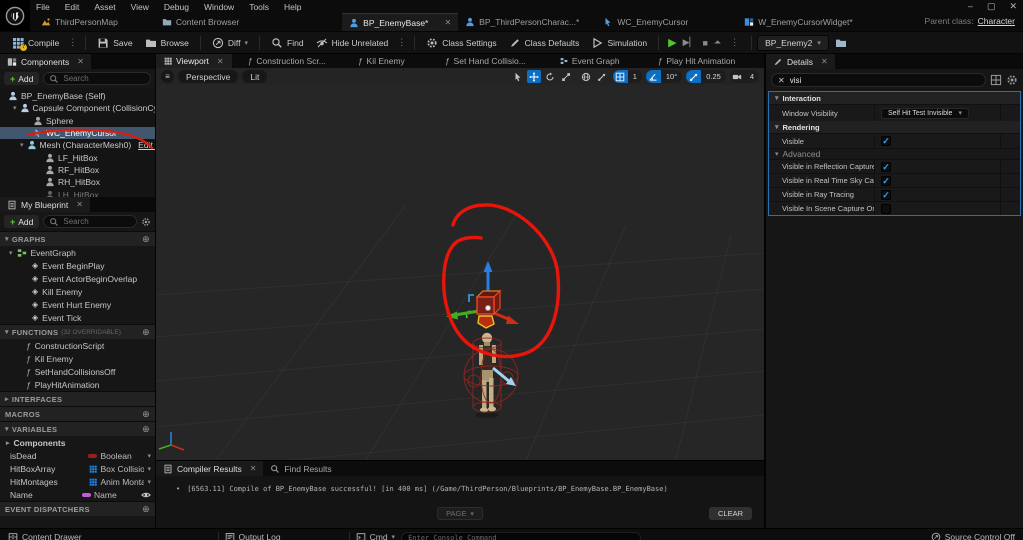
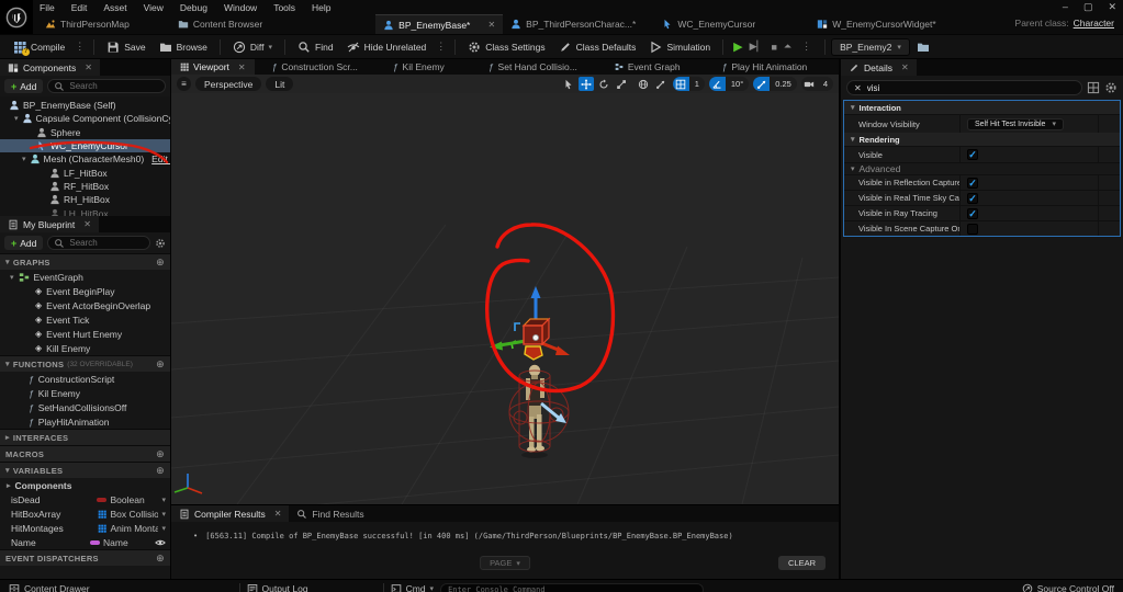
  File
  Edit
  Asset
  View
  Debug
  Window
  Tools
  Help
  –
  ▢
  ✕
  ThirdPersonMap
  Content Browser
  BP_EnemyBase*
  ✕
  BP_ThirdPersonCharac...*
  WC_EnemyCursor
  W_EnemyCursorWidget*
  Parent class:
  Character
  Compile
  ⋮
  Save
  Browse
  Diff
  Find
  Hide Unrelated
  ⋮
  Class Settings
  Class Defaults
  Simulation
  ▶
  ▶▏
  ■
  ⏶
  ⋮
  BP_Enemy2
  Components
  ✕
  +
  Add
  Search
  BP_EnemyBase (Self)
  Capsule Component (CollisionC
  Sphere
  WC_EnemyCurso
  Mesh (CharacterMesh0)
  LF_HitBox
  RF_HitBox
  RH_HitBox
  LH_HitBox
  My Blueprint
  ✕
  +
  Add
  Search
  GRAPHS
  ⊕
  EventGraph
  ◈
  Event BeginPlay
  ◈
  Event ActorBeginOverlap
  ◈
- Kill Enemy
+ Event Tick
  ◈
  Event Hurt Enemy
  ◈
- Event Tick
+ Kill Enemy
  FUNCTIONS
  ⊕
  ƒ
  ConstructionScript
  ƒ
  Kil Enemy
  ƒ
  SetHandCollisionsOff
  ƒ
  PlayHitAnimation
  INTERFACES
  MACROS
  ⊕
  VARIABLES
  ⊕
  Components
  isDead
  Boolean
  HitBoxArray
  Box Collisio
  HitMontages
  Anim Monta
  Name
  Name
  EVENT DISPATCHERS
  ⊕
  Viewport
  ✕
  ƒ
  Construction Scr...
  ƒ
  Kil Enemy
  ƒ
  Set Hand Collisio...
  Event Graph
  ƒ
  Play Hit Animation
  ≡
  Perspective
  Lit
  1
  10°
  0.25
  4
  Compiler Results
  ✕
  Find Results
  •
  [6563.11] Compile of BP_EnemyBase successful! [in 400 ms] (/Game/ThirdPerson/Blueprints/BP_EnemyBase.BP_EnemyBase)
  PAGE
  CLEAR
  Details
  ✕
  ✕
  visi
  Interaction
  Window Visibility
  Rendering
  Visible
  Advanced
  Visible in Reflection Captur
  Visible in Real Time Sky Ca
  Visible in Ray Tracing
  Visible In Scene Capture O
  Content Drawer
  Output Log
  Cmd
  Enter Console Command
  Source Control Off
